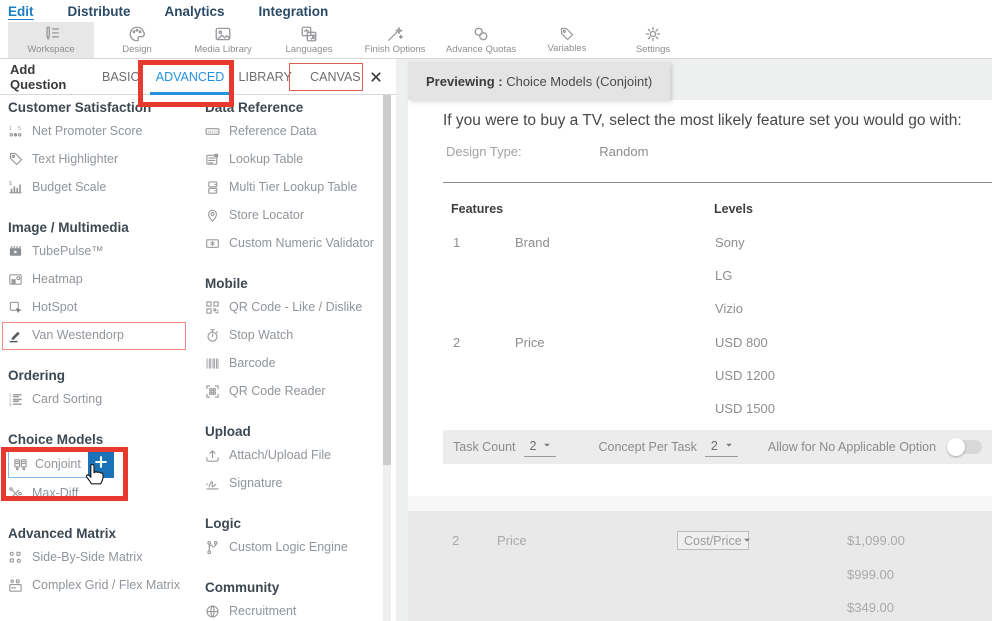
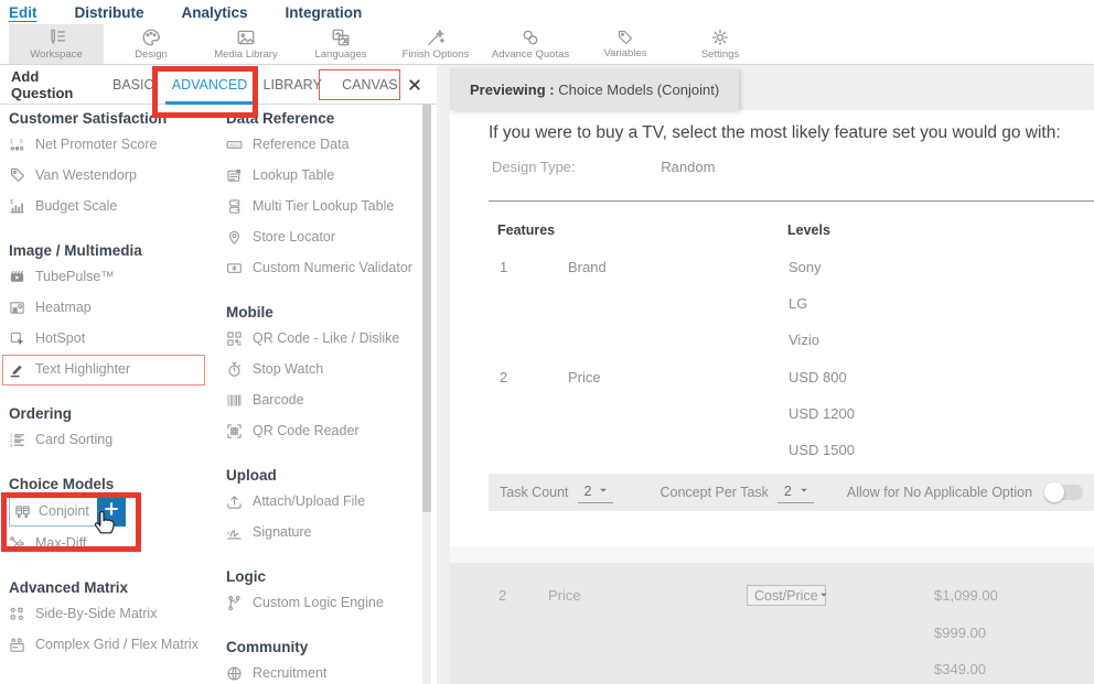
  Edit
  Distribute
  Analytics
  Integration
  Workspace
  Design
  Media Library
  Languages
  Finish Options
  Advance Quotas
  Variables
  Settings
  2
  Price
  Cost/Price
  $1,099.00
  $999.00
  $349.00
  Previewing :
  Choice Models (Conjoint)
  If you were to buy a TV, select the most likely feature set you would go with:
  Design Type: Random
  Features
  Levels
  1
  Brand
  Sony
  LG
  Vizio
  2
  Price
  USD 800
  USD 1200
  USD 1500
  Task Count
  2
  Concept Per Task
  2
  Allow for No Applicable Option
  Add Question
  BASIC
  ADVANCED
  LIBRARY
  CANVAS
  Customer Satisfaction
  Net Promoter Score
- Text Highlighter
+ Van Westendorp
  Budget Scale
  Image / Multimedia
  TubePulse™
  Heatmap
  HotSpot
- Van Westendorp
+ Text Highlighter
  Ordering
  Card Sorting
  Choice Models
  Conjoint
  Max-Diff
  Advanced Matrix
  Side-By-Side Matrix
  Complex Grid / Flex Matrix
  Data Reference
  Reference Data
  Lookup Table
  Multi Tier Lookup Table
  Store Locator
  Custom Numeric Validator
  Mobile
  QR Code - Like / Dislike
  Stop Watch
  Barcode
  QR Code Reader
  Upload
  Attach/Upload File
  Signature
  Logic
  Custom Logic Engine
  Community
  Recruitment
